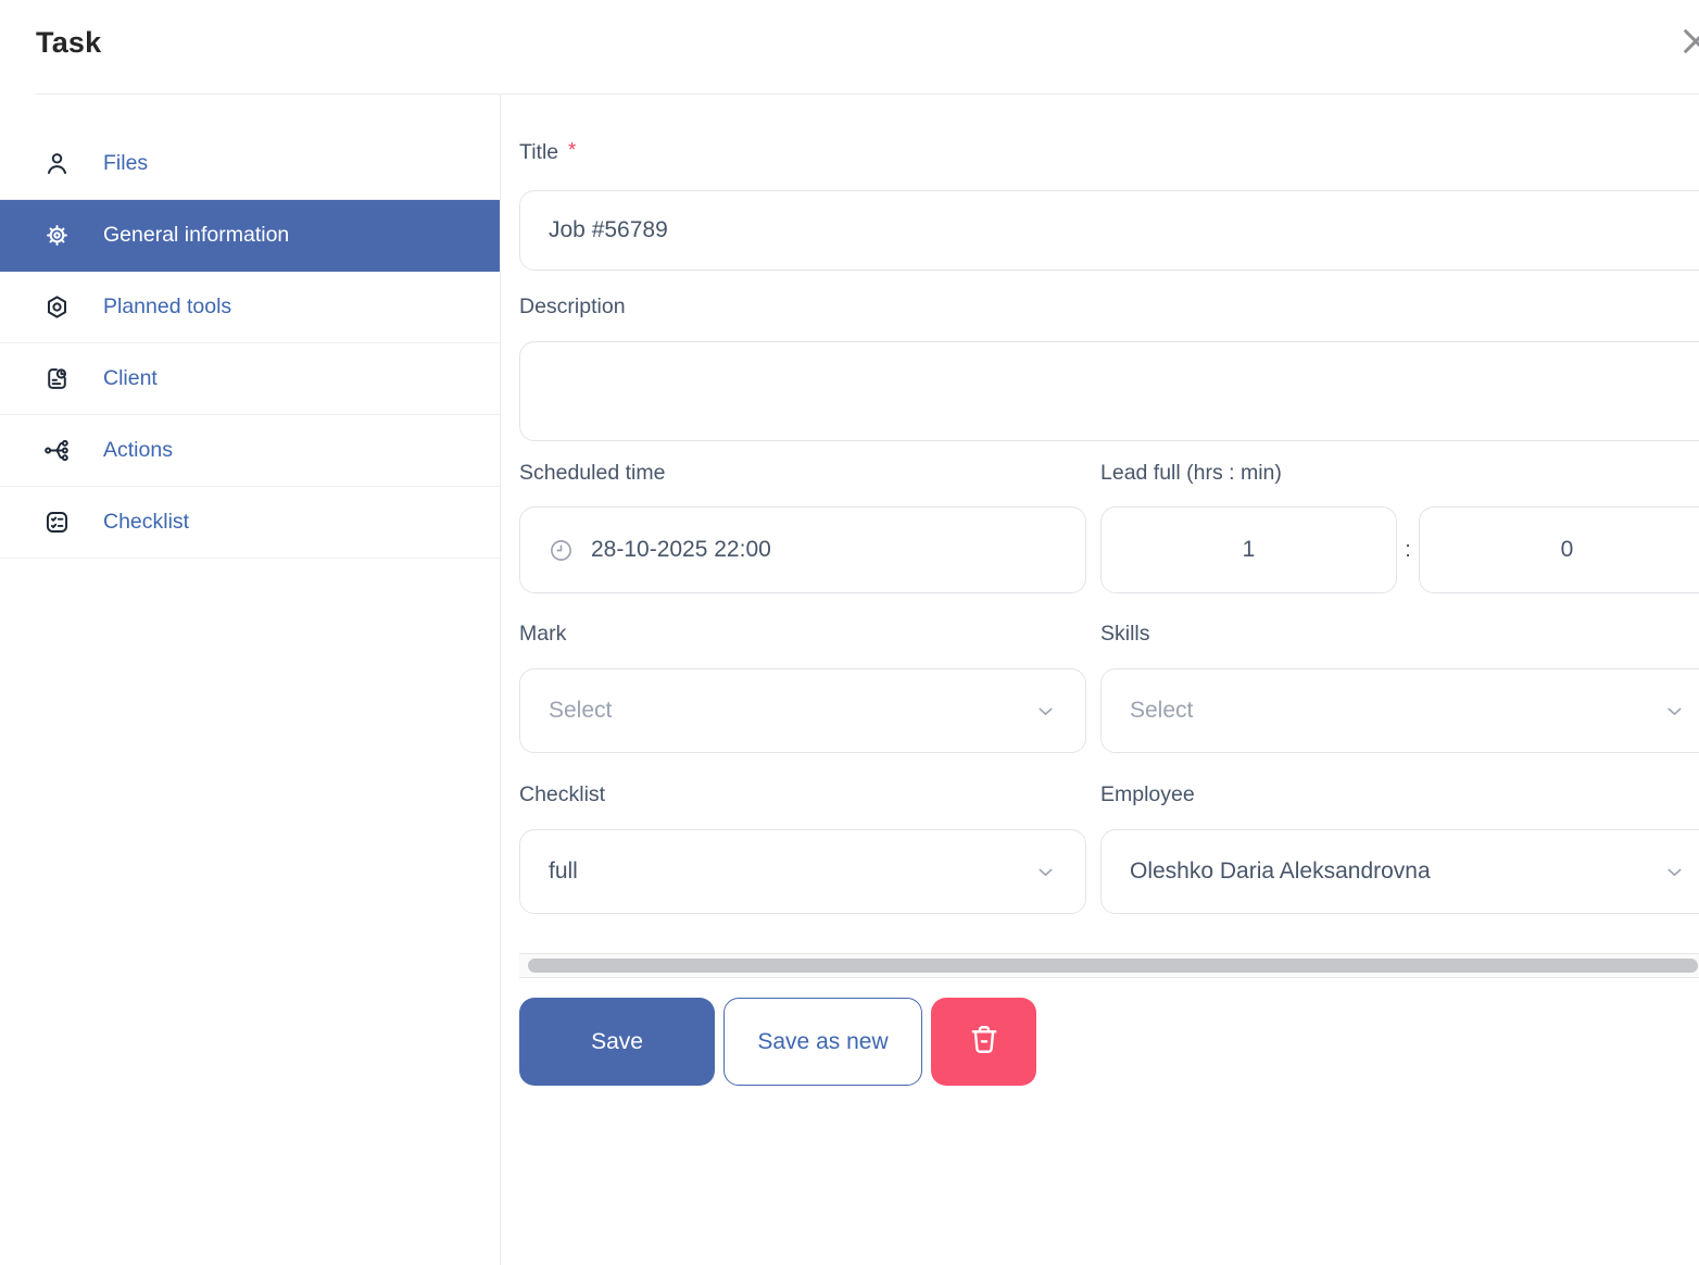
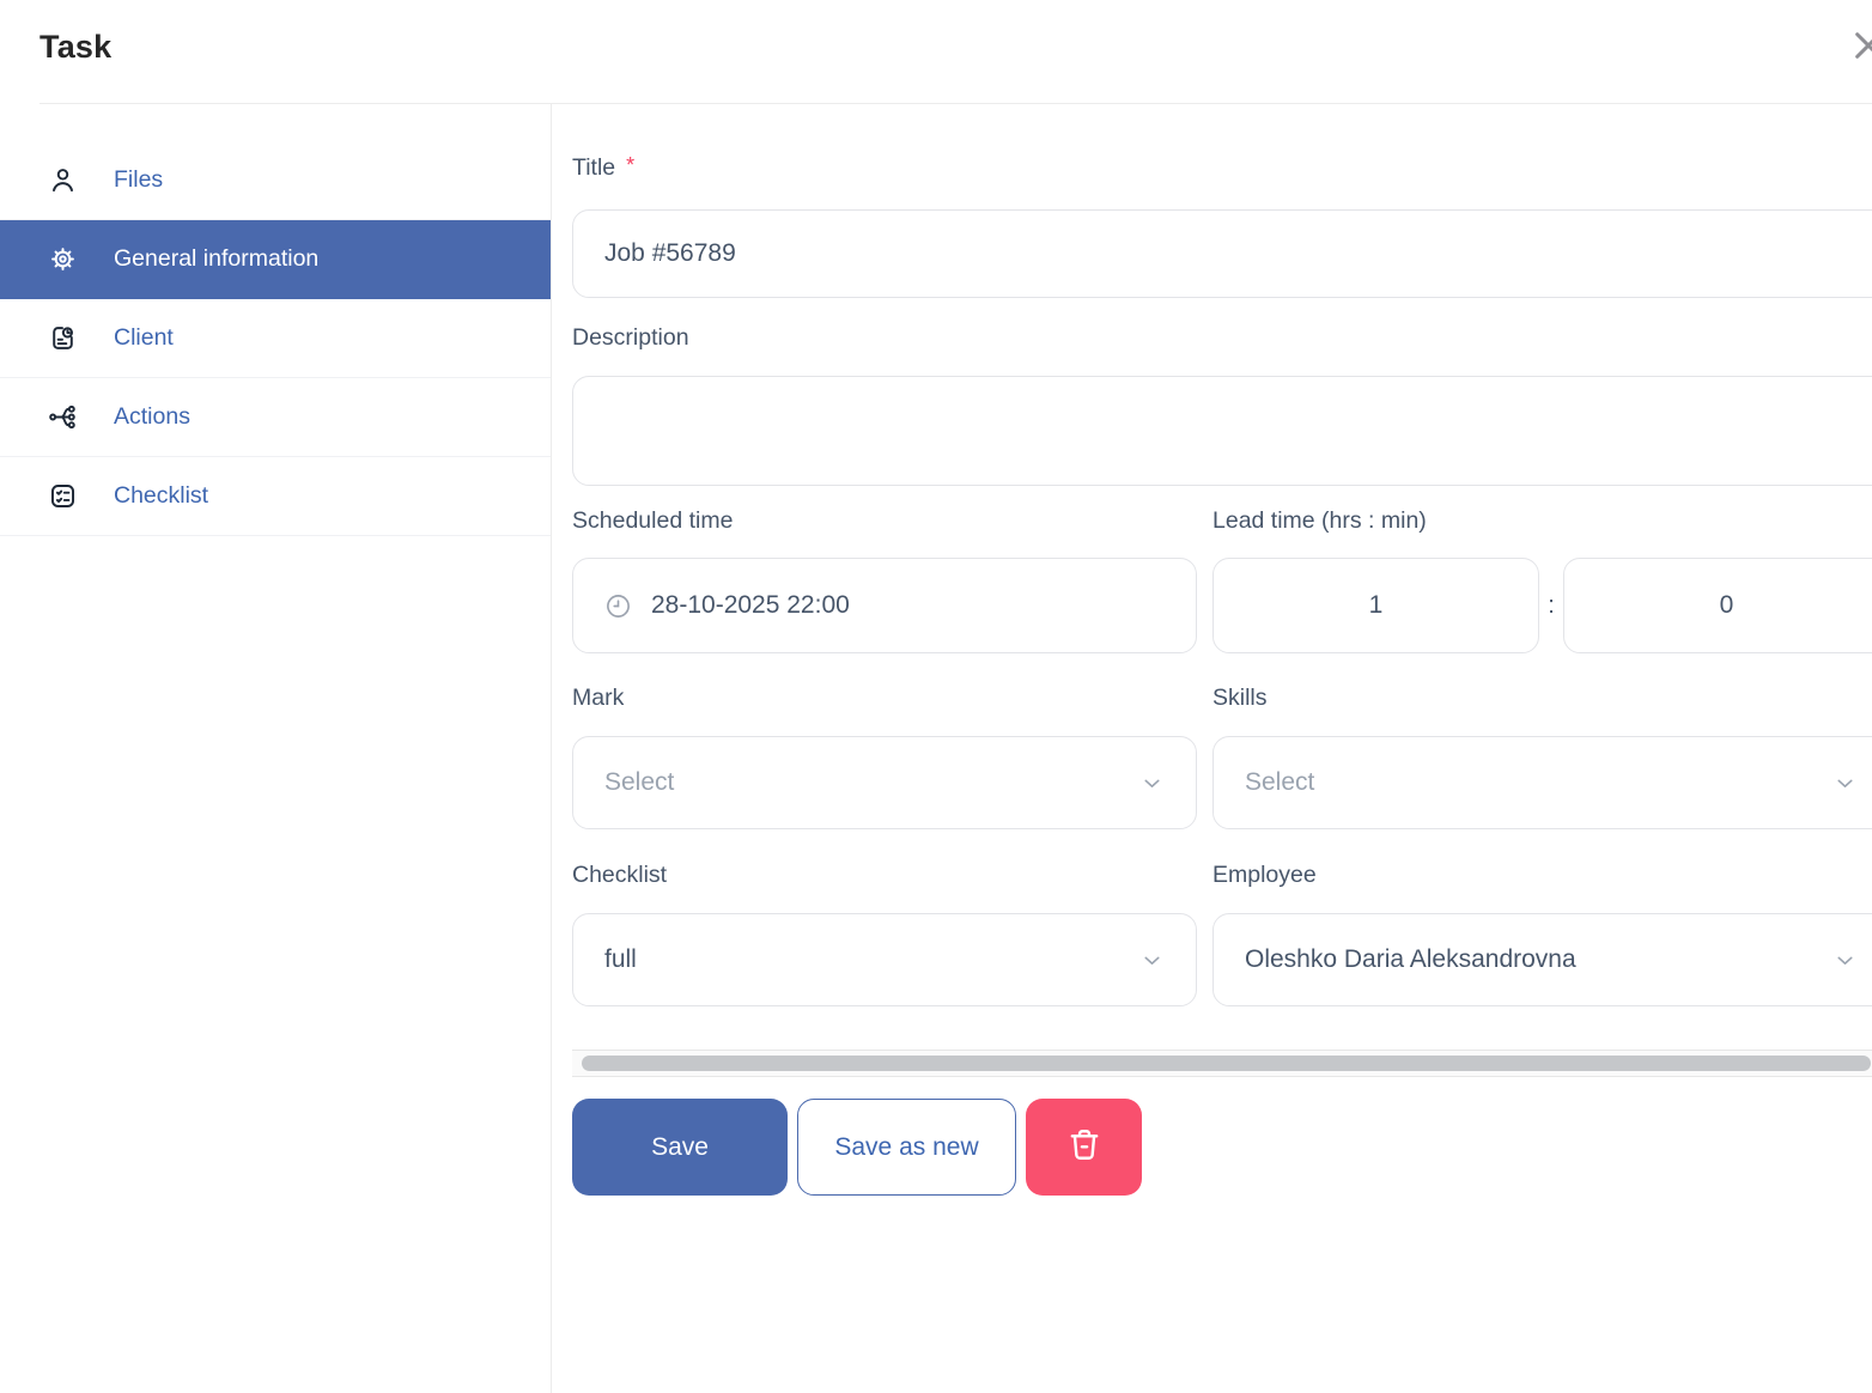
  Task
  Files
  General information
- Planned tools
  Client
  Actions
  Checklist
  Title *
  Job #56789
  Description
  Scheduled time
  28-10-2025 22:00
- Lead full (hrs : min)
+ Lead time (hrs : min)
  1
  :
  0
  Mark
  Select
  Skills
  Select
  Checklist
  full
  Employee
  Oleshko Daria Aleksandrovna
  Save
  Save as new
